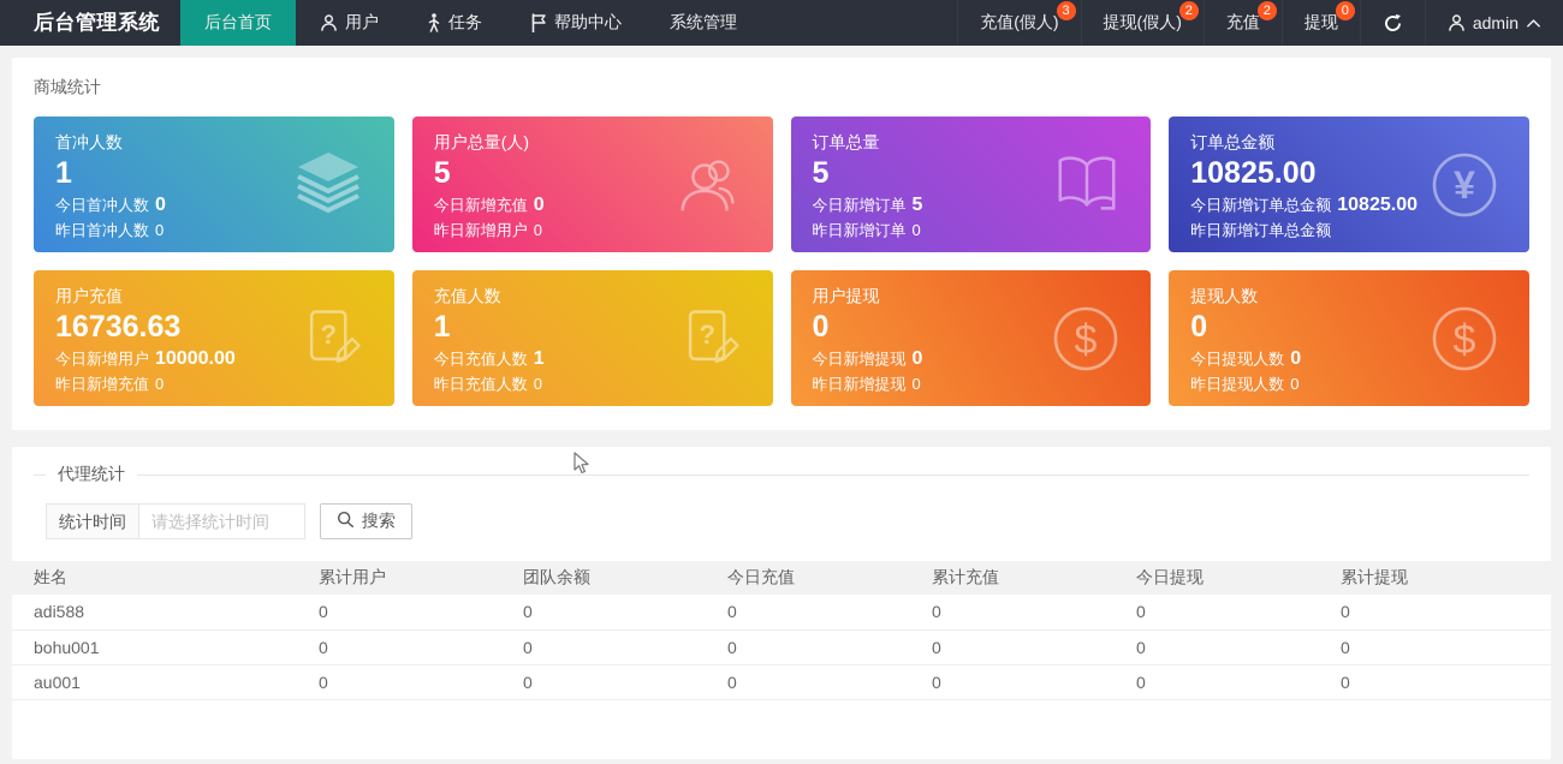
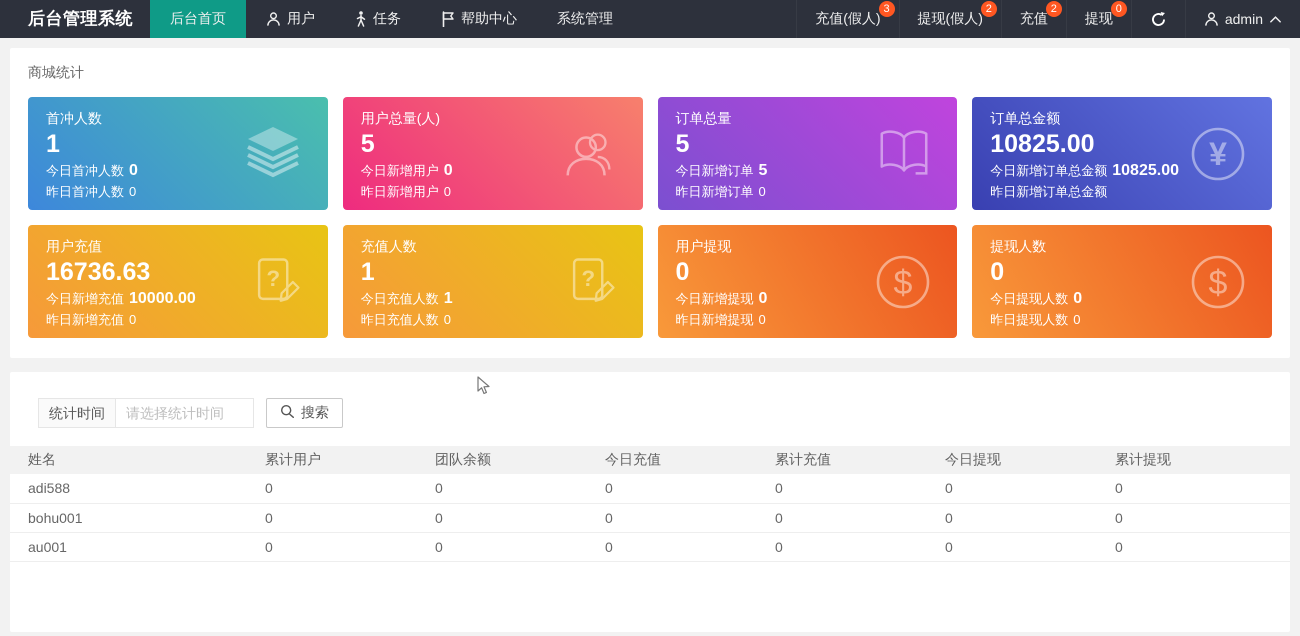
  后台管理系统
  后台首页
  用户
  任务
  帮助中心
  系统管理
  充值(假人)
  3
  提现(假人)
  2
  充值
  2
  提现
  0
  admin
  商城统计
  首冲人数
  1
  今日首冲人数 0
  昨日首冲人数 0
  用户总量(人)
  5
- 今日新增充值 0
+ 今日新增用户 0
  昨日新增用户 0
  订单总量
  5
  今日新增订单 5
  昨日新增订单 0
  订单总金额
  10825.00
  今日新增订单总金额 10825.00
  昨日新增订单总金额
  ¥
  用户充值
  16736.63
- 今日新增用户 10000.00
+ 今日新增充值 10000.00
  昨日新增充值 0
  ?
  充值人数
  1
  今日充值人数 1
  昨日充值人数 0
  ?
  用户提现
  0
  今日新增提现 0
  昨日新增提现 0
  $
  提现人数
  0
  今日提现人数 0
  昨日提现人数 0
  $
- 代理统计
  统计时间
  请选择统计时间
  搜索
  姓名	累计用户	团队余额	今日充值	累计充值	今日提现	累计提现
  adi588	0	0	0	0	0	0
  bohu001	0	0	0	0	0	0
  au001	0	0	0	0	0	0
